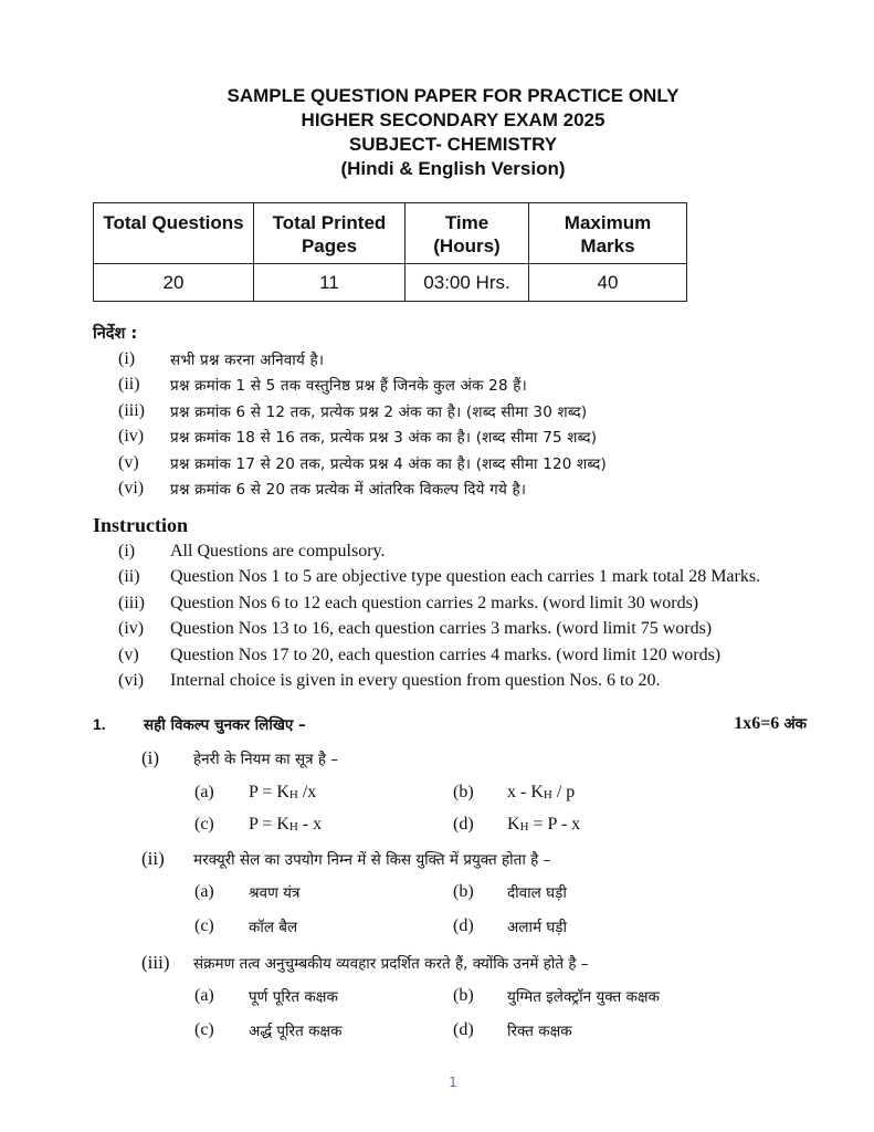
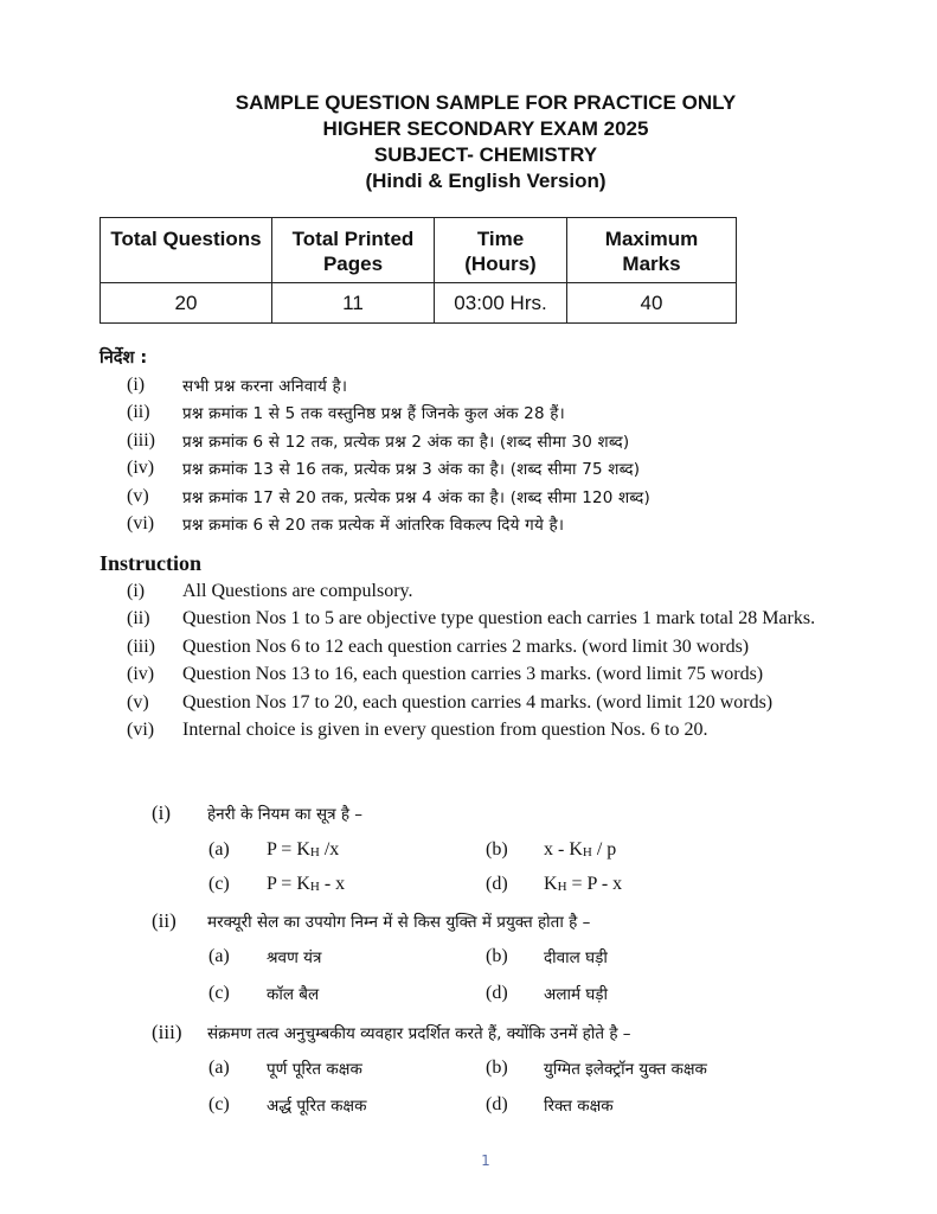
- SAMPLE QUESTION PAPER FOR PRACTICE ONLY
+ SAMPLE QUESTION SAMPLE FOR PRACTICE ONLY
  HIGHER SECONDARY EXAM 2025
  SUBJECT- CHEMISTRY
  (Hindi & English Version)
  Total Questions	Total PrintedPages	Time (Hours)	MaximumMarks
  20	11	03:00 Hrs.	40
  निर्देश :
  (i)
  सभी प्रश्न करना अनिवार्य है।
  (ii)
  प्रश्न क्रमांक 1 से 5 तक वस्तुनिष्ठ प्रश्न हैं जिनके कुल अंक 28 हैं।
  (iii)
  प्रश्न क्रमांक 6 से 12 तक, प्रत्येक प्रश्न 2 अंक का है। (शब्द सीमा 30 शब्द)
  (iv)
- प्रश्न क्रमांक 18 से 16 तक, प्रत्येक प्रश्न 3 अंक का है। (शब्द सीमा 75 शब्द)
+ प्रश्न क्रमांक 13 से 16 तक, प्रत्येक प्रश्न 3 अंक का है। (शब्द सीमा 75 शब्द)
  (v)
  प्रश्न क्रमांक 17 से 20 तक, प्रत्येक प्रश्न 4 अंक का है। (शब्द सीमा 120 शब्द)
  (vi)
  प्रश्न क्रमांक 6 से 20 तक प्रत्येक में आंतरिक विकल्प दिये गये है।
  Instruction
  (i)
  All Questions are compulsory.
  (ii)
  Question Nos 1 to 5 are objective type question each carries 1 mark total 28 Marks.
  (iii)
  Question Nos 6 to 12 each question carries 2 marks. (word limit 30 words)
  (iv)
  Question Nos 13 to 16, each question carries 3 marks. (word limit 75 words)
  (v)
  Question Nos 17 to 20, each question carries 4 marks. (word limit 120 words)
  (vi)
  Internal choice is given in every question from question Nos. 6 to 20.
- 1.
- सही विकल्प चुनकर लिखिए –
- 1x6=6 अंक
  (i)
  हेनरी के नियम का सूत्र है –
  (a)
  P = KH /x
  (b)
  x - KH / p
  (c)
  P = KH - x
  (d)
  KH = P - x
  (ii)
  मरक्यूरी सेल का उपयोग निम्न में से किस युक्ति में प्रयुक्त होता है –
  (a)
  श्रवण यंत्र
  (b)
  दीवाल घड़ी
  (c)
  कॉल बैल
  (d)
  अलार्म घड़ी
  (iii)
  संक्रमण तत्व अनुचुम्बकीय व्यवहार प्रदर्शित करते हैं, क्योंकि उनमें होते है –
  (a)
  पूर्ण पूरित कक्षक
  (b)
  युग्मित इलेक्ट्रॉन युक्त कक्षक
  (c)
  अर्द्ध पूरित कक्षक
  (d)
  रिक्त कक्षक
  1
